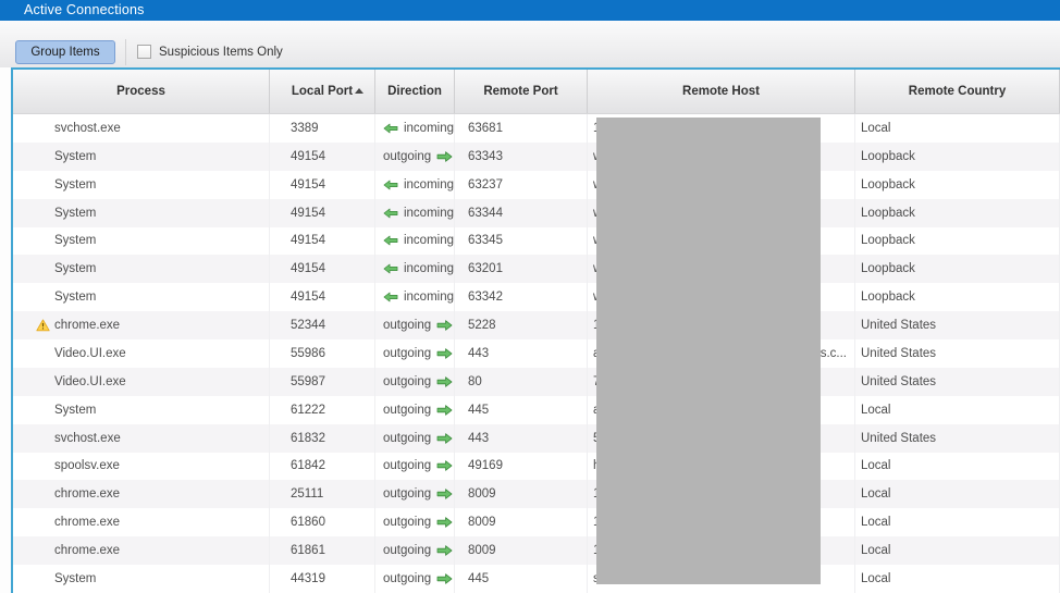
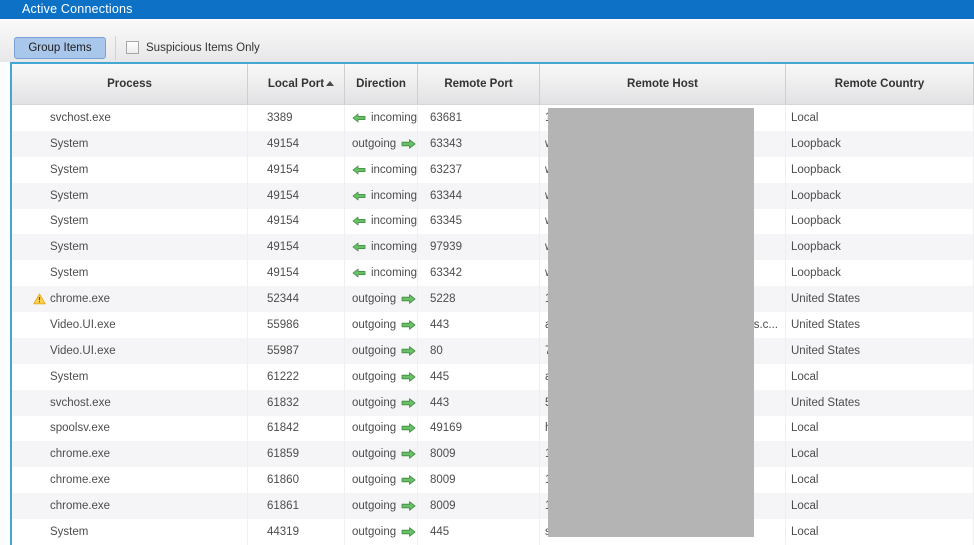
  Active Connections
  Group Items
  Suspicious Items Only
  Process
  Local Port
  Direction
  Remote Port
  Remote Host
  Remote Country
  svchost.exe
  3389
  incoming
  63681
  Local
  System
  49154
  outgoing
  63343
  Loopback
  System
  49154
  incoming
  63237
  Loopback
  System
  49154
  incoming
  63344
  Loopback
  System
  49154
  incoming
  63345
  Loopback
  System
  49154
  incoming
- 63201
+ 97939
  Loopback
  System
  49154
  incoming
  63342
  Loopback
  chrome.exe
  52344
  outgoing
  5228
  United States
  Video.UI.exe
  55986
  outgoing
  443
  s.c...
  United States
  Video.UI.exe
  55987
  outgoing
  80
  United States
  System
  61222
  outgoing
  445
  Local
  svchost.exe
  61832
  outgoing
  443
  United States
  spoolsv.exe
  61842
  outgoing
  49169
  Local
  chrome.exe
- 25111
+ 61859
  outgoing
  8009
  Local
  chrome.exe
  61860
  outgoing
  8009
  Local
  chrome.exe
  61861
  outgoing
  8009
  Local
  System
  44319
  outgoing
  445
  Local
